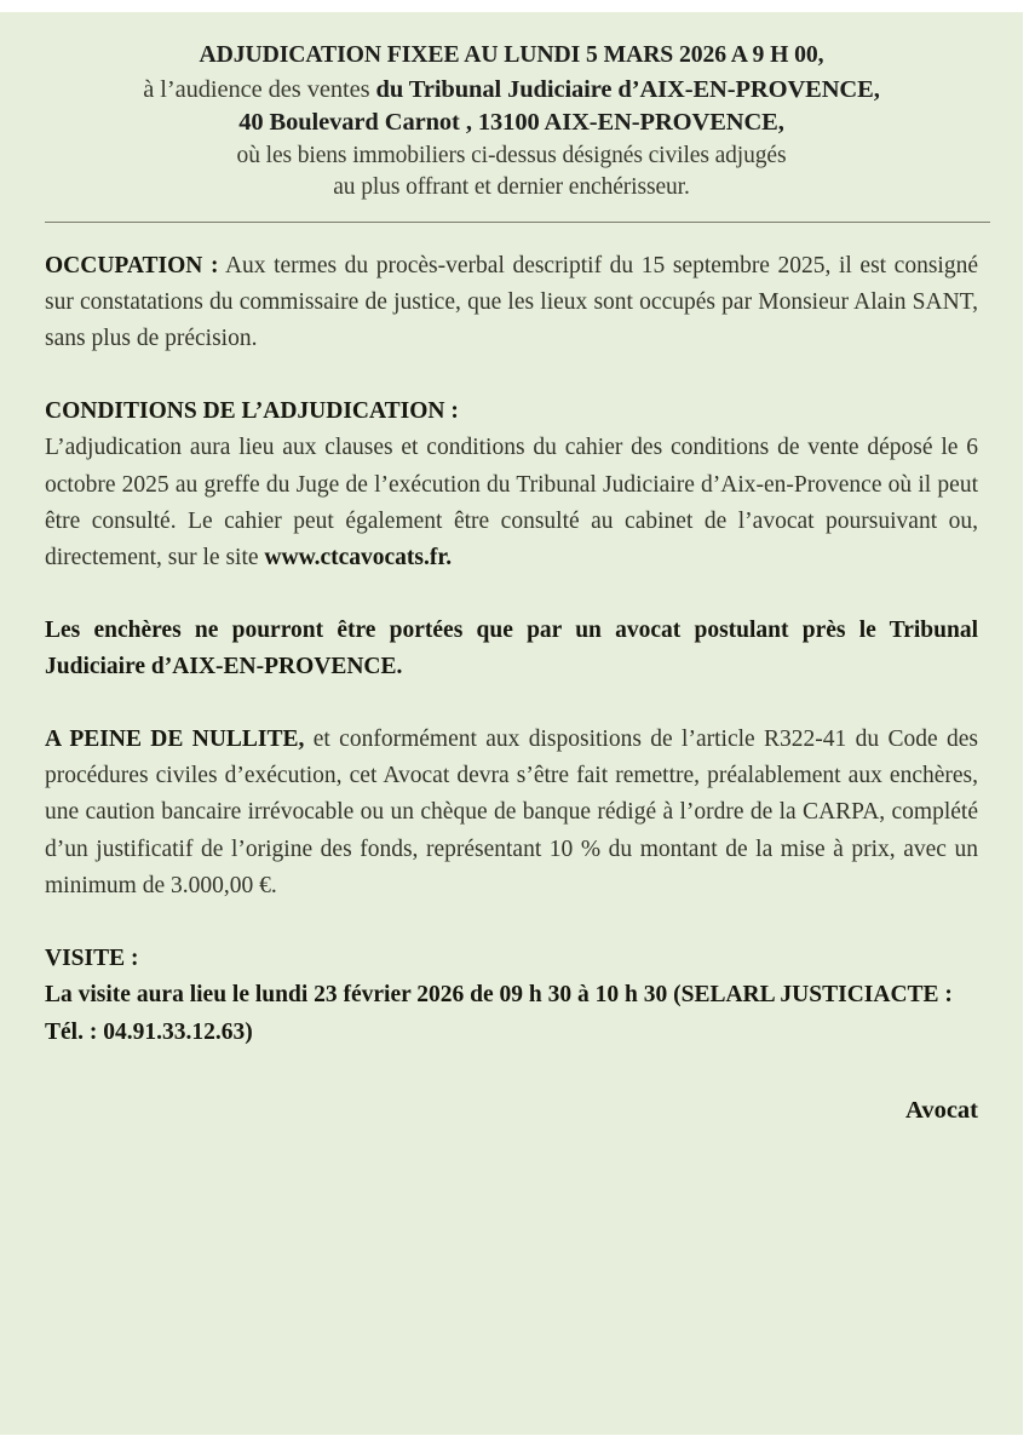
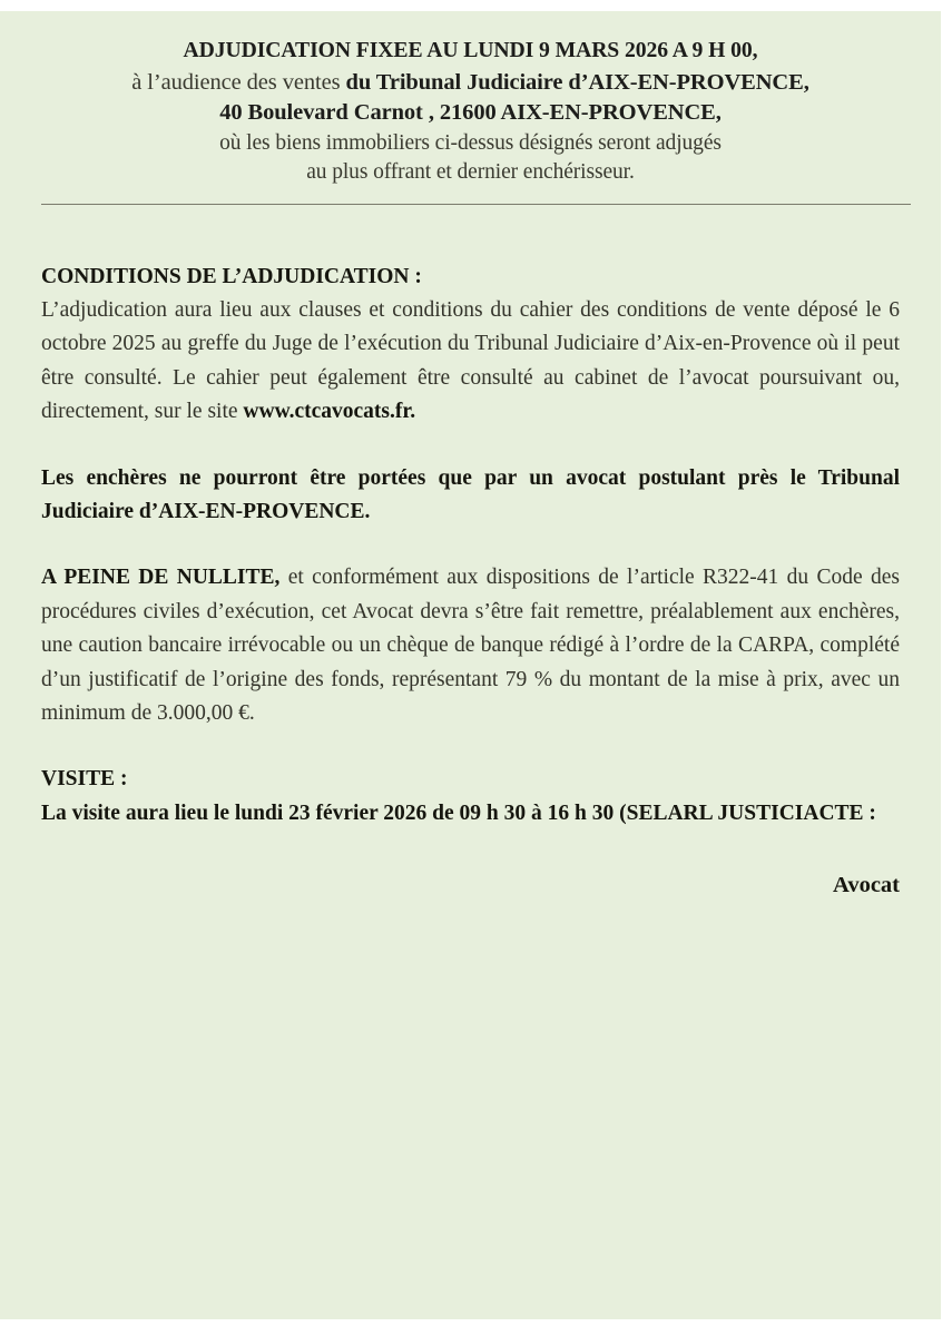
- ADJUDICATION FIXEE AU LUNDI 5 MARS 2026 A 9 H 00,
+ ADJUDICATION FIXEE AU LUNDI 9 MARS 2026 A 9 H 00,
  à l’audience des ventes du Tribunal Judiciaire d’AIX-EN-PROVENCE,
- 40 Boulevard Carnot , 13100 AIX-EN-PROVENCE,
+ 40 Boulevard Carnot , 21600 AIX-EN-PROVENCE,
- où les biens immobiliers ci-dessus désignés civiles adjugés
+ où les biens immobiliers ci-dessus désignés seront adjugés
  au plus offrant et dernier enchérisseur.
- OCCUPATION : Aux termes du procès-verbal descriptif du 15 septembre 2025, il est consigné sur constatations du commissaire de justice, que les lieux sont occupés par Monsieur Alain SANT, sans plus de précision.
  CONDITIONS DE L’ADJUDICATION :
  L’adjudication aura lieu aux clauses et conditions du cahier des conditions de vente déposé le 6 octobre 2025 au greffe du Juge de l’exécution du Tribunal Judiciaire d’Aix-en-Provence où il peut être consulté. Le cahier peut également être consulté au cabinet de l’avocat poursuivant ou, directement, sur le site www.ctcavocats.fr.
  Les enchères ne pourront être portées que par un avocat postulant près le Tribunal Judiciaire d’AIX-EN-PROVENCE.
- A PEINE DE NULLITE, et conformément aux dispositions de l’article R322-41 du Code des procédures civiles d’exécution, cet Avocat devra s’être fait remettre, préalablement aux enchères, une caution bancaire irrévocable ou un chèque de banque rédigé à l’ordre de la CARPA, complété d’un justificatif de l’origine des fonds, représentant 10 % du montant de la mise à prix, avec un minimum de 3.000,00 €.
+ A PEINE DE NULLITE, et conformément aux dispositions de l’article R322-41 du Code des procédures civiles d’exécution, cet Avocat devra s’être fait remettre, préalablement aux enchères, une caution bancaire irrévocable ou un chèque de banque rédigé à l’ordre de la CARPA, complété d’un justificatif de l’origine des fonds, représentant 79 % du montant de la mise à prix, avec un minimum de 3.000,00 €.
  VISITE :
- La visite aura lieu le lundi 23 février 2026 de 09 h 30 à 10 h 30 (SELARL JUSTICIACTE :
+ La visite aura lieu le lundi 23 février 2026 de 09 h 30 à 16 h 30 (SELARL JUSTICIACTE :
- Tél. : 04.91.33.12.63)
  Avocat
